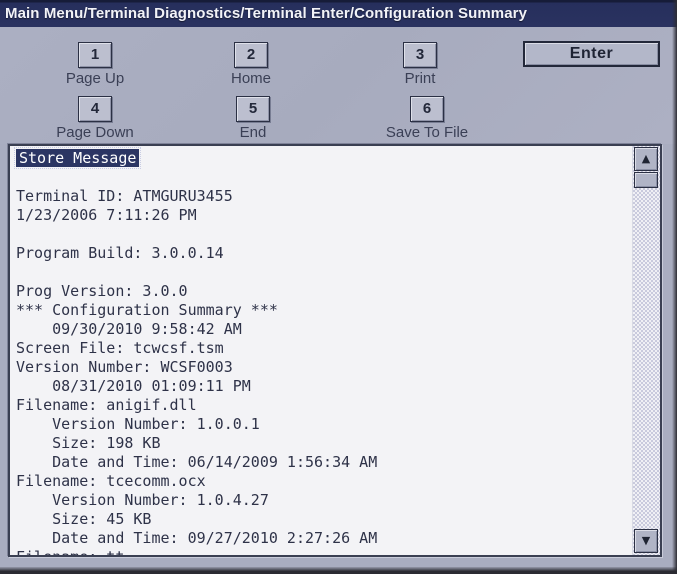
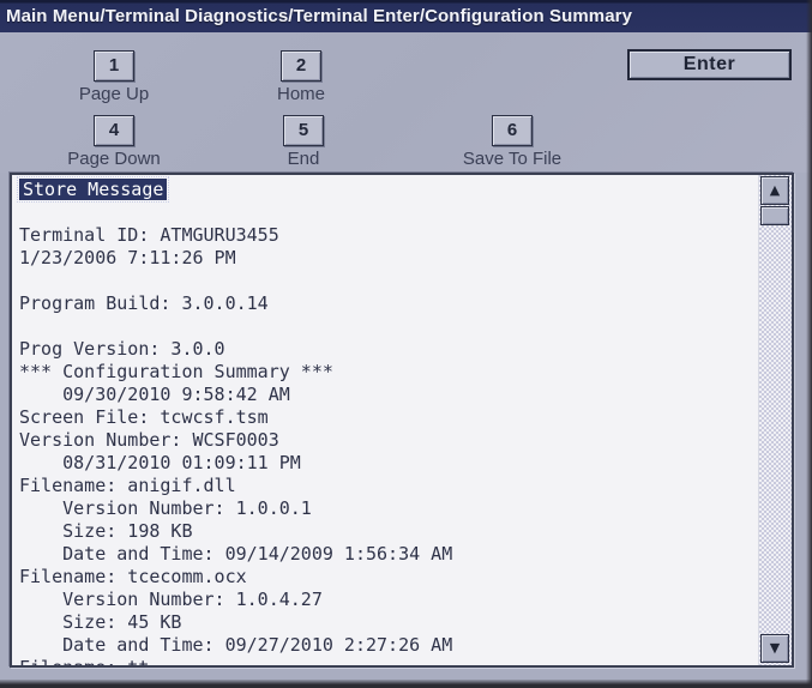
  Main Menu/Terminal Diagnostics/Terminal Enter/Configuration Summary
  1
  Page Up
  2
  Home
- 3
- Print
  Enter
  4
  Page Down
  5
  End
  6
  Save To File
  Store Message
  Terminal ID: ATMGURU3455
  1/23/2006 7:11:26 PM
  Program Build: 3.0.0.14
  Prog Version: 3.0.0
  *** Configuration Summary ***
  09/30/2010 9:58:42 AM
  Screen File: tcwcsf.tsm
  Version Number: WCSF0003
  08/31/2010 01:09:11 PM
  Filename: anigif.dll
  Version Number: 1.0.0.1
  Size: 198 KB
- Date and Time: 06/14/2009 1:56:34 AM
+ Date and Time: 09/14/2009 1:56:34 AM
  Filename: tcecomm.ocx
  Version Number: 1.0.4.27
  Size: 45 KB
  Date and Time: 09/27/2010 2:27:26 AM
  ▲
  ▼
